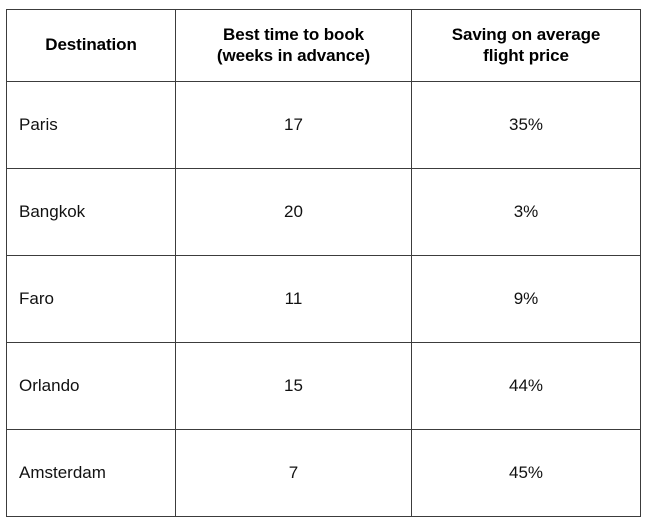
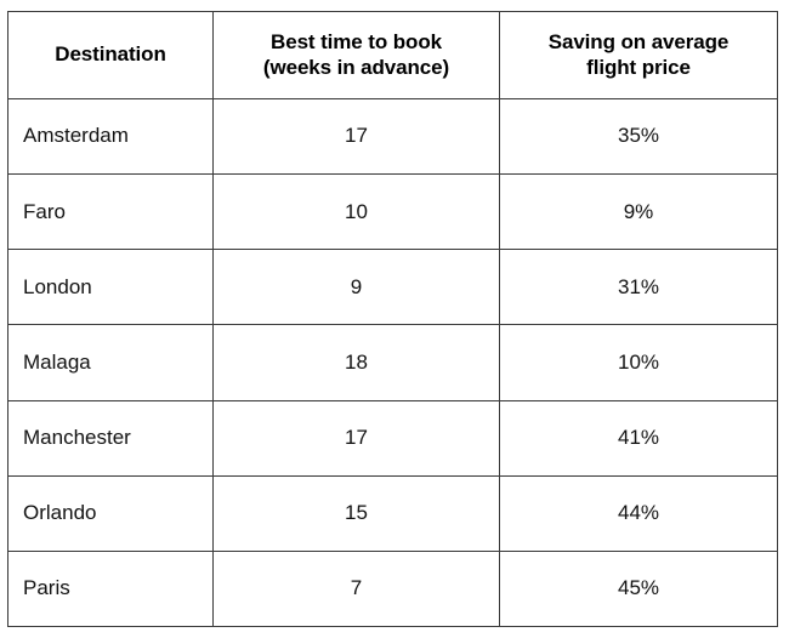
  Destination	Best time to book (weeks in advance)	Saving on average flight price
- Paris	17	35%
+ Amsterdam	17	35%
- Bangkok	20	3%
- Faro	11	9%
+ Faro	10	9%
+ London	9	31%
+ Malaga	18	10%
+ Manchester	17	41%
  Orlando	15	44%
- Amsterdam	7	45%
+ Paris	7	45%
